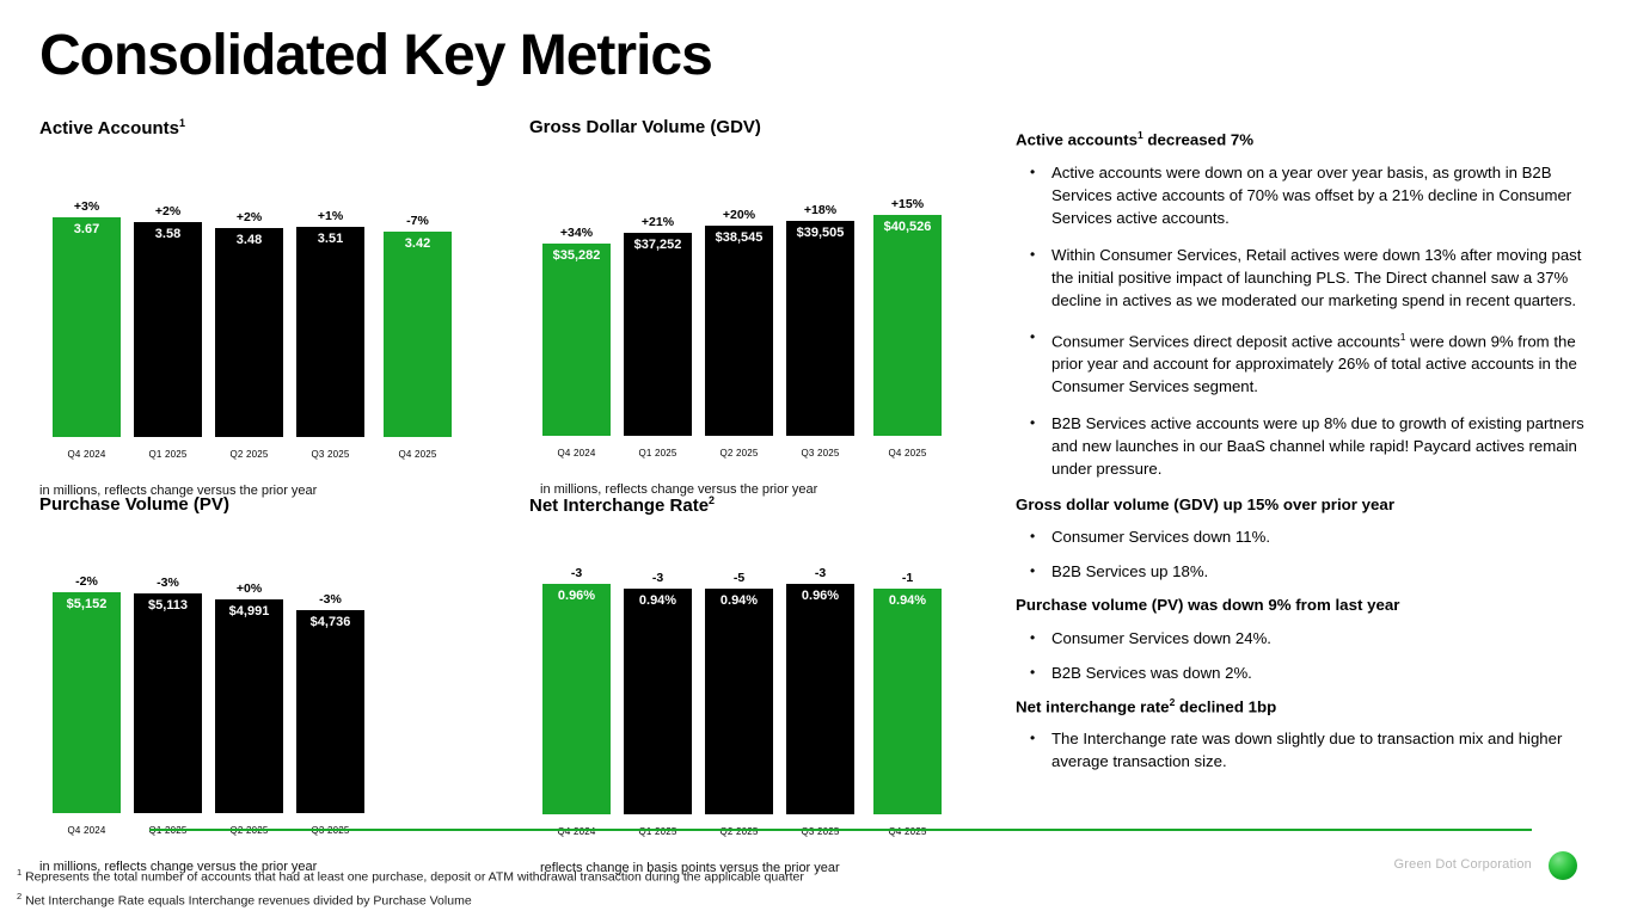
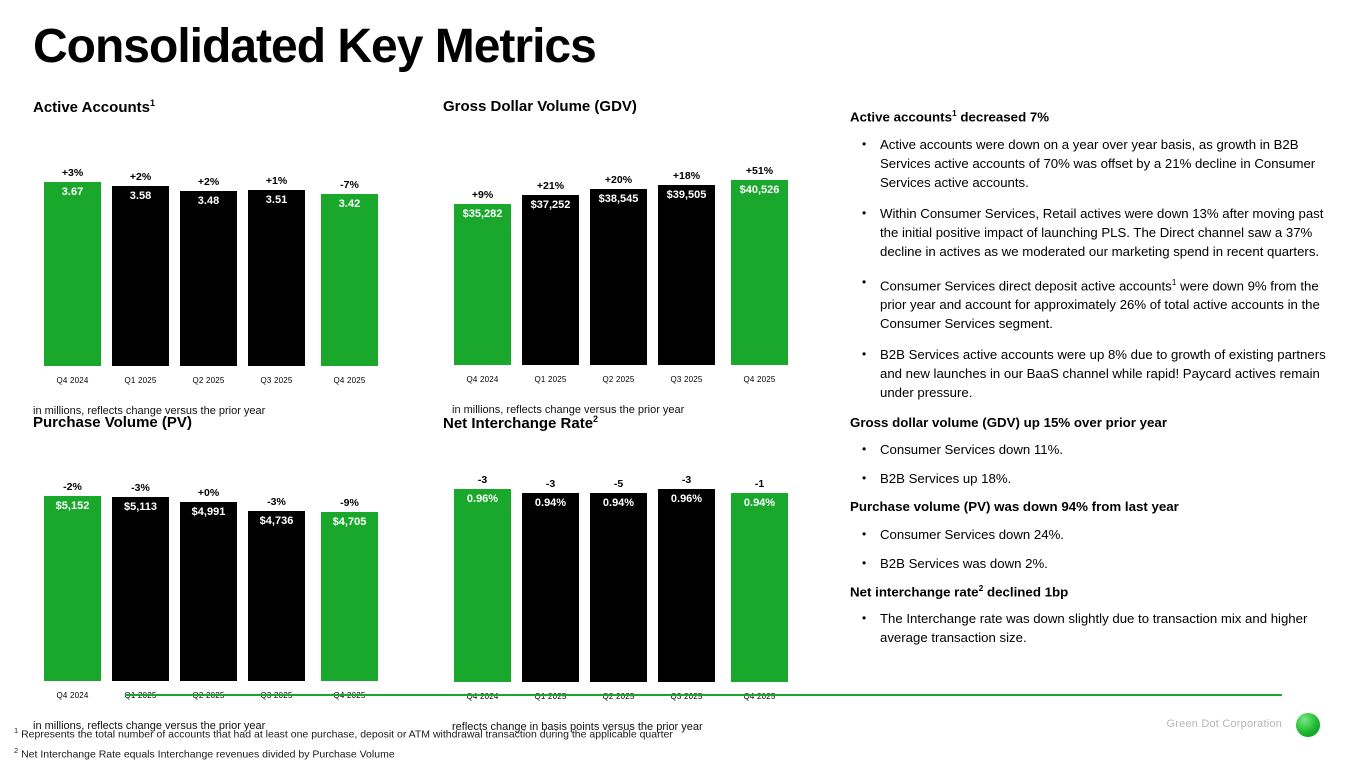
  Consolidated Key Metrics
  Active Accounts1
  3.67
  +3%
  Q4 2024
  3.58
  +2%
  Q1 2025
  3.48
  +2%
  Q2 2025
  3.51
  +1%
  Q3 2025
  3.42
  -7%
  Q4 2025
  in millions, reflects change versus the prior year
  Gross Dollar Volume (GDV)
  $35,282
- +34%
+ +9%
  Q4 2024
  $37,252
  +21%
  Q1 2025
  $38,545
  +20%
  Q2 2025
  $39,505
  +18%
  Q3 2025
  $40,526
- +15%
+ +51%
  Q4 2025
  in millions, reflects change versus the prior year
  Purchase Volume (PV)
  $5,152
  -2%
  Q4 2024
  $5,113
  -3%
  $4,991
  +0%
  $4,736
  -3%
+ $4,705
+ -9%
  in millions, reflects change versus the prior year
  Net Interchange Rate2
  0.96%
  -3
  Q4 2024
  0.94%
  -3
  Q1 2025
  0.94%
  -5
  Q2 2025
  0.96%
  -3
  Q3 2025
  0.94%
  -1
  Q4 2025
  reflects change in basis points versus the prior year
  1 Represents the total number of accounts that had at least one purchase, deposit or ATM withdrawal transaction during the applicable quarter
  2 Net Interchange Rate equals Interchange revenues divided by Purchase Volume
  Green Dot Corporation
  Active accounts1 decreased 7%
  •
  Active accounts were down on a year over year basis, as growth in B2B Services active accounts of 70% was offset by a 21% decline in Consumer Services active accounts.
  •
  Within Consumer Services, Retail actives were down 13% after moving past the initial positive impact of launching PLS. The Direct channel saw a 37% decline in actives as we moderated our marketing spend in recent quarters.
  •
  Consumer Services direct deposit active accounts1 were down 9% from the prior year and account for approximately 26% of total active accounts in the Consumer Services segment.
  •
  B2B Services active accounts were up 8% due to growth of existing partners and new launches in our BaaS channel while rapid! Paycard actives remain under pressure.
  Gross dollar volume (GDV) up 15% over prior year
  •
  Consumer Services down 11%.
  •
  B2B Services up 18%.
- Purchase volume (PV) was down 9% from last year
+ Purchase volume (PV) was down 94% from last year
  •
  Consumer Services down 24%.
  •
  B2B Services was down 2%.
  Net interchange rate2 declined 1bp
  •
  The Interchange rate was down slightly due to transaction mix and higher average transaction size.
